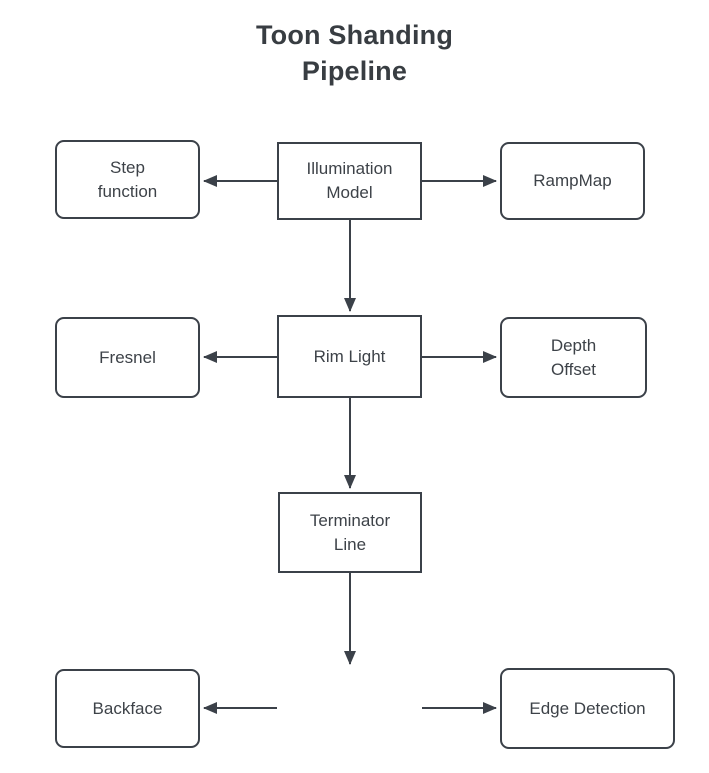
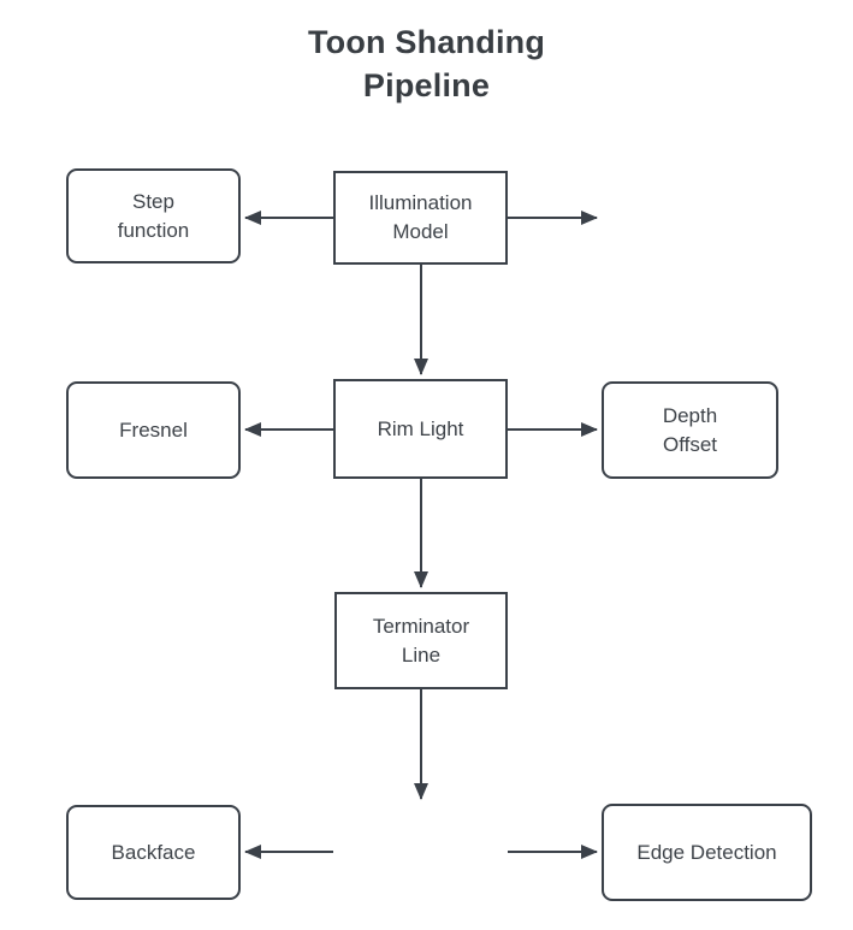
  Toon Shanding
  Pipeline
  Step
  function
  Illumination
  Model
- RampMap
  Fresnel
  Rim Light
  Depth
  Offset
  Terminator
  Line
  Backface
  Edge Detection
